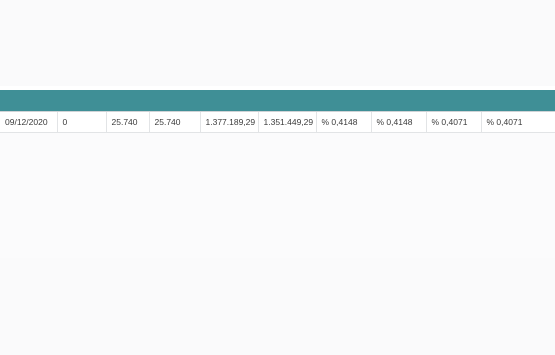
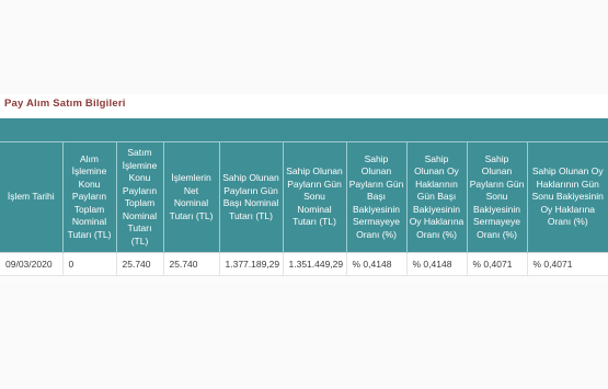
+ Pay Alım Satım Bilgileri
+ İşlem Tarihi	Alım İşlemine Konu Payların Toplam Nominal Tutarı (TL)	Satım İşlemine Konu Payların Toplam Nominal Tutarı (TL)	İşlemlerin Net Nominal Tutarı (TL)	Sahip Olunan Payların Gün Başı Nominal Tutarı (TL)	Sahip Olunan Payların Gün Sonu Nominal Tutarı (TL)	Sahip Olunan Payların Gün Başı Bakiyesinin Sermayeye Oranı (%)	Sahip Olunan Oy Haklarının Gün Başı Bakiyesinin Oy Haklarına Oranı (%)	Sahip Olunan Payların Gün Sonu Bakiyesinin Sermayeye Oranı (%)	Sahip Olunan Oy Haklarının Gün Sonu Bakiyesinin Oy Haklarına Oranı (%)
- 09/12/2020	0	25.740	25.740	1.377.189,29	1.351.449,29	% 0,4148	% 0,4148	% 0,4071	% 0,4071
+ 09/03/2020	0	25.740	25.740	1.377.189,29	1.351.449,29	% 0,4148	% 0,4148	% 0,4071	% 0,4071
